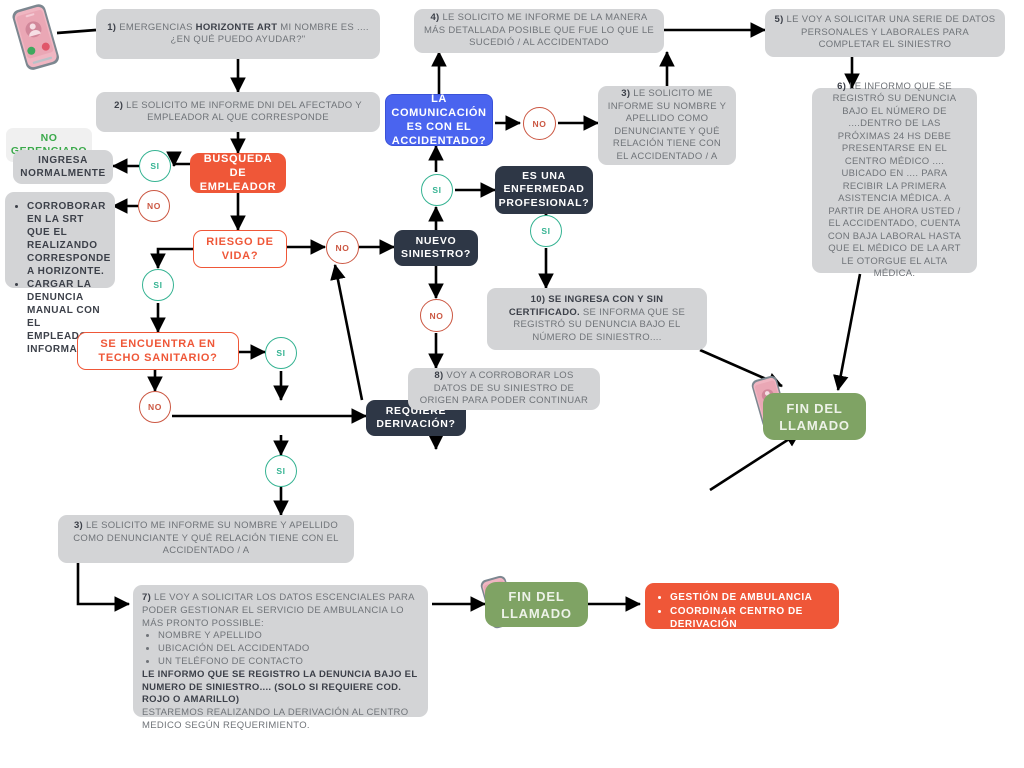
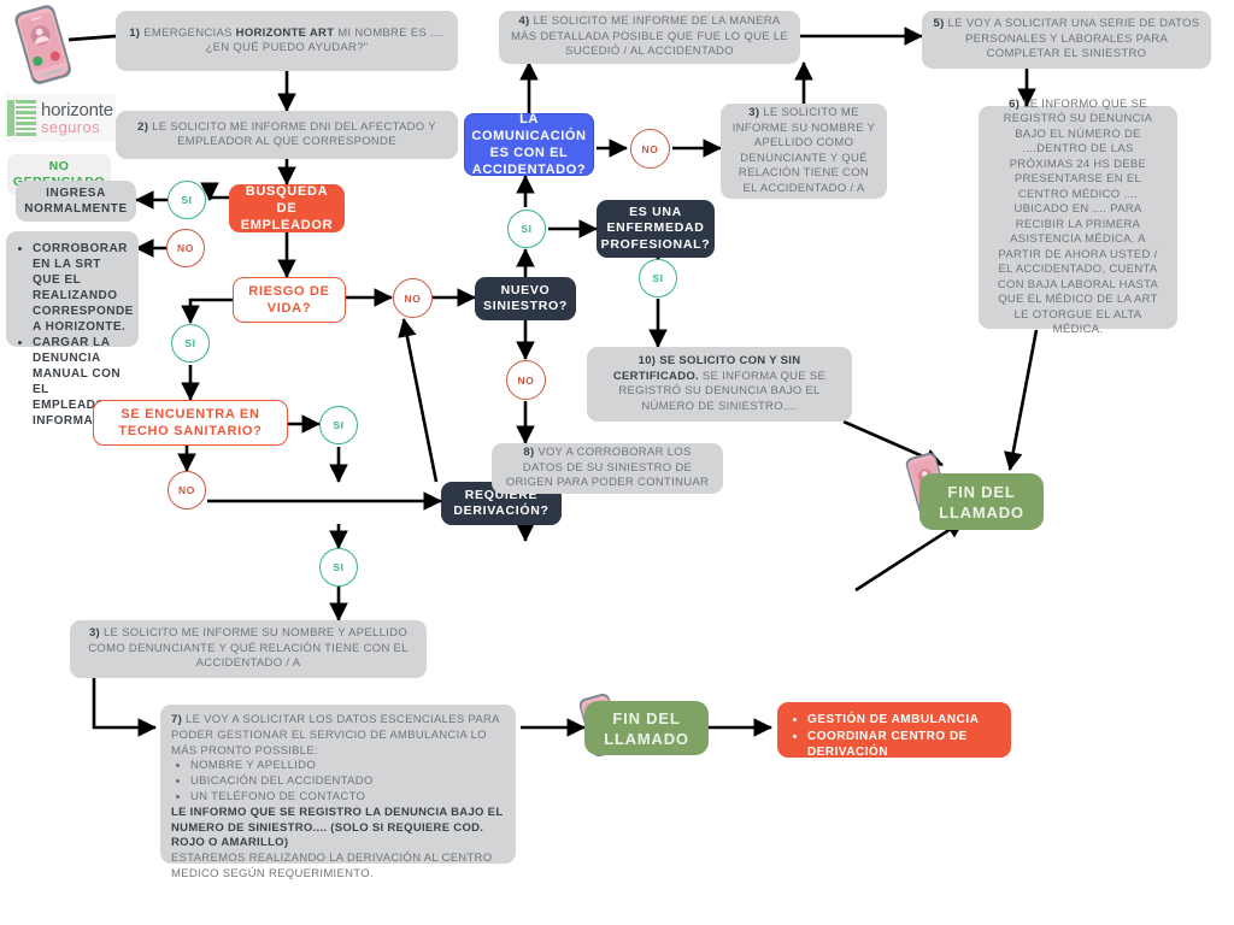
+ horizonte
+ seguros
  NO
  1) EMERGENCIAS HORIZONTE ART MI NOMBRE ES .... ¿EN QUÉ PUEDO AYUDAR?"
  2) LE SOLICITO ME INFORME DNI DEL AFECTADO Y EMPLEADOR AL QUE CORRESPONDE
  INGRESA NORMALMENTE
  CORROBORAR EN LA SRT QUE EL REALIZANDO CORRESPONDE A HORIZONTE.
  CARGAR LA DENUNCIA MANUAL CON EL EMPLEAD INFORMA
  BÚSQUEDA DE EMPLEADOR
  RIESGO DE VIDA?
  SE ENCUENTRA EN TECHO SANITARIO?
  REQUIERE DERIVACIÓN?
  NUEVO SINIESTRO?
  LA COMUNICACIÓN ES CON EL ACCIDENTADO?
  ES UNA ENFERMEDAD PROFESIONAL?
  4) LE SOLICITO ME INFORME DE LA MANERA MÁS DETALLADA POSIBLE QUE FUE LO QUE LE SUCEDIÓ / AL ACCIDENTADO
  3) LE SOLICITO ME INFORME SU NOMBRE Y APELLIDO COMO DENUNCIANTE Y QUÉ RELACIÓN TIENE CON EL ACCIDENTADO / A
  5) LE VOY A SOLICITAR UNA SERIE DE DATOS PERSONALES Y LABORALES PARA COMPLETAR EL SINIESTRO
  6) LE INFORMO QUE SE REGISTRÓ SU DENUNCIA BAJO EL NÚMERO DE ....DENTRO DE LAS PRÓXIMAS 24 HS DEBE PRESENTARSE EN EL CENTRO MÉDICO .... UBICADO EN .... PARA RECIBIR LA PRIMERA ASISTENCIA MÉDICA. A PARTIR DE AHORA USTED / EL ACCIDENTADO, CUENTA CON BAJA LABORAL HASTA QUE EL MÉDICO DE LA ART LE OTORGUE EL ALTA MÉDICA.
- 10) SE INGRESA CON Y SIN CERTIFICADO. SE INFORMA QUE SE REGISTRÓ SU DENUNCIA BAJO EL NÚMERO DE SINIESTRO....
+ 10) SE SOLICITO CON Y SIN CERTIFICADO. SE INFORMA QUE SE REGISTRÓ SU DENUNCIA BAJO EL NÚMERO DE SINIESTRO....
  8) VOY A CORROBORAR LOS DATOS DE SU SINIESTRO DE ORIGEN PARA PODER CONTINUAR
  3) LE SOLICITO ME INFORME SU NOMBRE Y APELLIDO COMO DENUNCIANTE Y QUÉ RELACIÓN TIENE CON EL ACCIDENTADO / A
  7) LE VOY A SOLICITAR LOS DATOS ESCENCIALES PARA PODER GESTIONAR EL SERVICIO DE AMBULANCIA LO MÁS PRONTO POSSIBLE:
  NOMBRE Y APELLIDO
  UBICACIÓN DEL ACCIDENTADO
  UN TELÉFONO DE CONTACTO
  LE INFORMO QUE SE REGISTRO LA DENUNCIA BAJO EL NUMERO DE SINIESTRO.... (SOLO SI REQUIERE COD. ROJO O AMARILLO)
  ESTAREMOS REALIZANDO LA DERIVACIÓN AL CENTRO MEDICO SEGÚN REQUERIMIENTO.
  FIN DEL LLAMADO
  FIN DEL LLAMADO
  GESTIÓN DE AMBULANCIA
  COORDINAR CENTRO DE DERIVACIÓN
  SI
  NO
  SI
  NO
  SI
  NO
  SI
  SI
  NO
  NO
  SI
